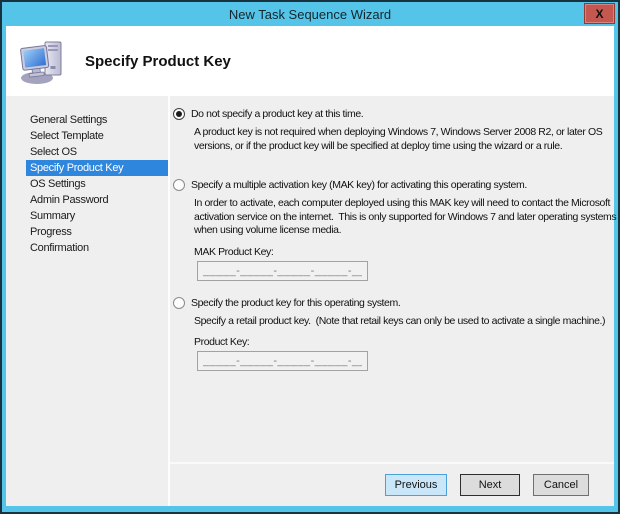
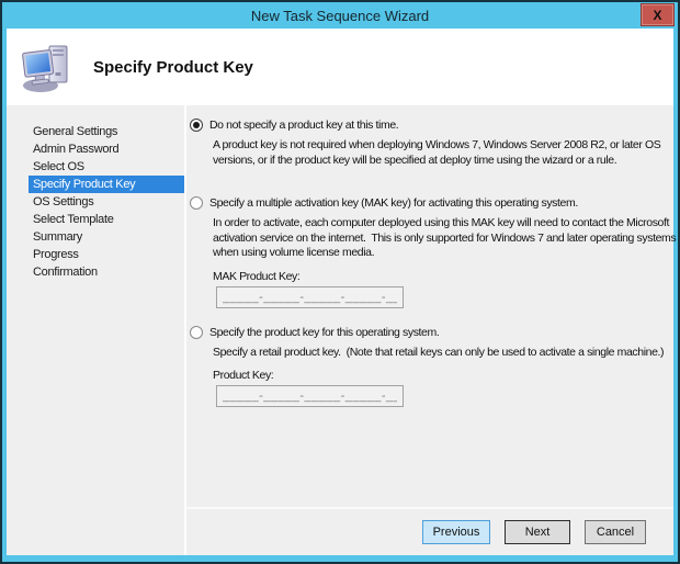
  New Task Sequence Wizard
  X
  Specify Product Key
  General Settings
- Select Template
+ Admin Password
  Select OS
  Specify Product Key
  OS Settings
- Admin Password
+ Select Template
  Summary
  Progress
  Confirmation
  Do not specify a product key at this time.
  A product key is not required when deploying Windows 7, Windows Server 2008 R2, or later OS versions, or if the product key will be specified at deploy time using the wizard or a rule.
  Specify a multiple activation key (MAK key) for activating this operating system.
  In order to activate, each computer deployed using this MAK key will need to contact the Microsoft activation service on the internet. This is only supported for Windows 7 and later operating systems when using volume license media.
  MAK Product Key:
  _____-_____-_____-_____-__
  Specify the product key for this operating system.
  Specify a retail product key. (Note that retail keys can only be used to activate a single machine.)
  Product Key:
  _____-_____-_____-_____-__
  Previous
  Next
  Cancel
